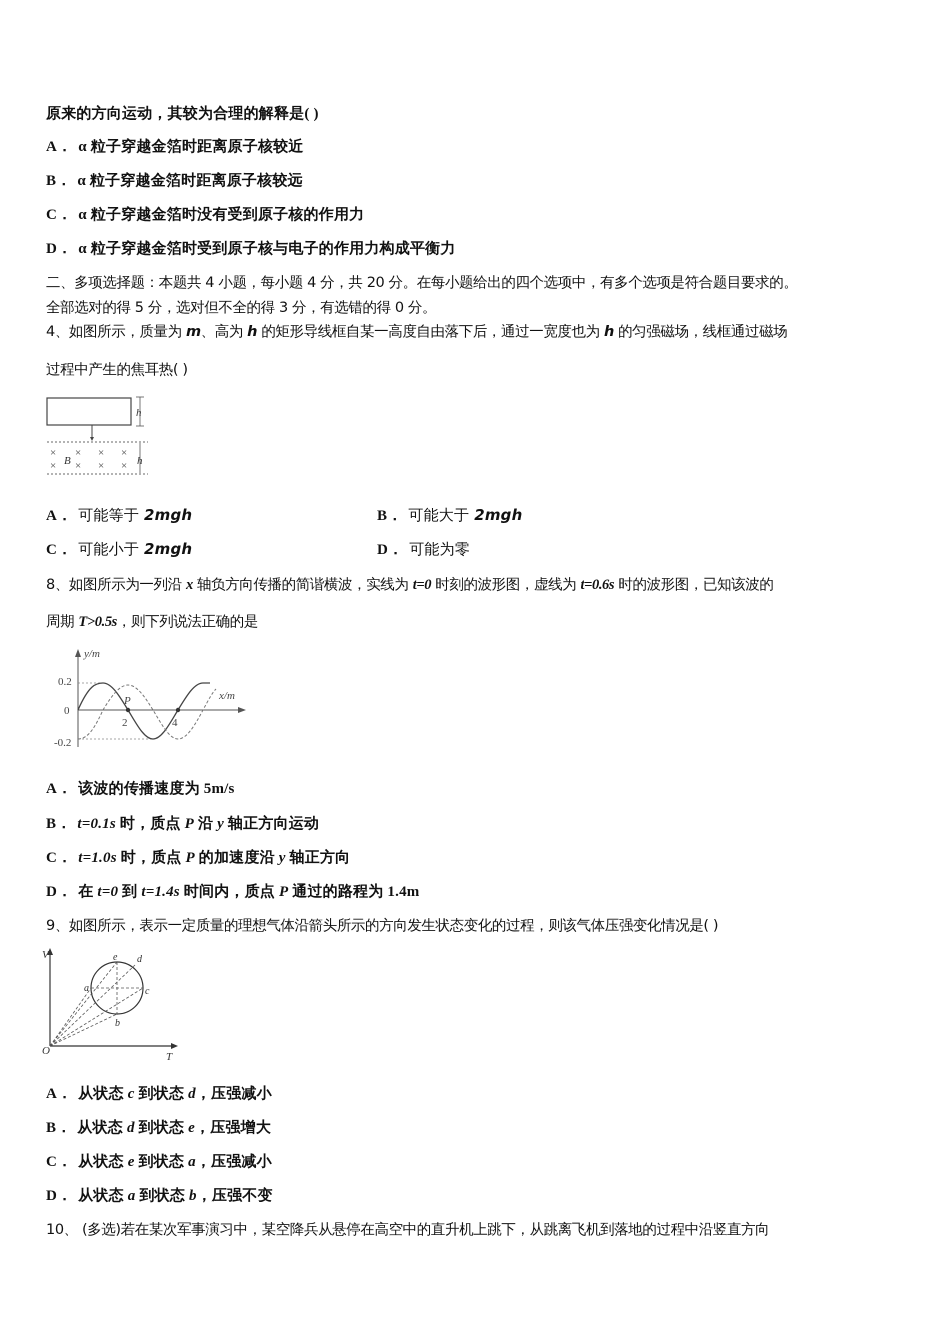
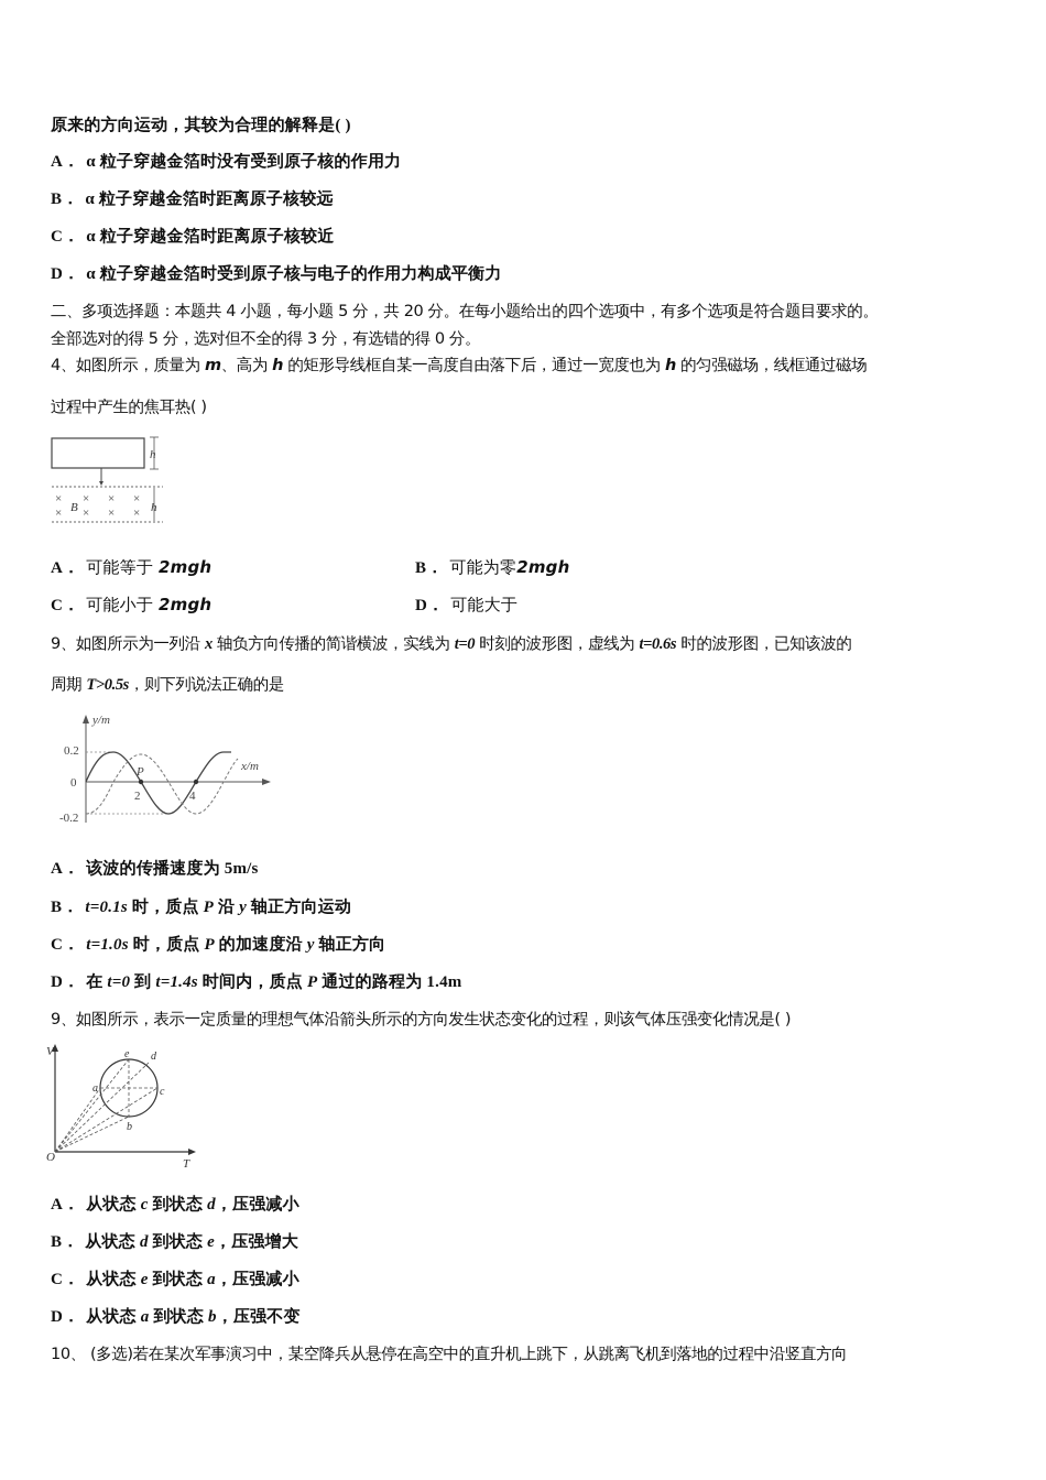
  原来的方向运动，其较为合理的解释是( )
- A． α 粒子穿越金箔时距离原子核较近
+ A． α 粒子穿越金箔时没有受到原子核的作用力
  B． α 粒子穿越金箔时距离原子核较远
- C． α 粒子穿越金箔时没有受到原子核的作用力
+ C． α 粒子穿越金箔时距离原子核较近
  D． α 粒子穿越金箔时受到原子核与电子的作用力构成平衡力
- 二、多项选择题：本题共 4 小题，每小题 4 分，共 20 分。在每小题给出的四个选项中，有多个选项是符合题目要求的。
+ 二、多项选择题：本题共 4 小题，每小题 5 分，共 20 分。在每小题给出的四个选项中，有多个选项是符合题目要求的。
  全部选对的得 5 分，选对但不全的得 3 分，有选错的得 0 分。
  4、如图所示，质量为 m、高为 h 的矩形导线框自某一高度自由落下后，通过一宽度也为 h 的匀强磁场，线框通过磁场
  过程中产生的焦耳热( )
  h
  h
  ×
  ×
  ×
  ×
  ×
  ×
  ×
  ×
  B
  A． 可能等于 2mgh
- B． 可能大于 2mgh
+ B． 可能为零2mgh
  C． 可能小于 2mgh
- D． 可能为零
+ D． 可能大于
- 8、如图所示为一列沿 x 轴负方向传播的简谐横波，实线为 t=0 时刻的波形图，虚线为 t=0.6s 时的波形图，已知该波的
+ 9、如图所示为一列沿 x 轴负方向传播的简谐横波，实线为 t=0 时刻的波形图，虚线为 t=0.6s 时的波形图，已知该波的
  周期 T>0.5s，则下列说法正确的是
  y/m
  x/m
  0.2
  0
  -0.2
  2
  4
  P
  A． 该波的传播速度为 5m/s
  B． t=0.1s 时，质点 P 沿 y 轴正方向运动
  C． t=1.0s 时，质点 P 的加速度沿 y 轴正方向
  D． 在 t=0 到 t=1.4s 时间内，质点 P 通过的路程为 1.4m
  9、如图所示，表示一定质量的理想气体沿箭头所示的方向发生状态变化的过程，则该气体压强变化情况是( )
  V
  T
  O
  a
  b
  c
  d
  e
  A． 从状态 c 到状态 d，压强减小
  B． 从状态 d 到状态 e，压强增大
  C． 从状态 e 到状态 a，压强减小
  D． 从状态 a 到状态 b，压强不变
  10、 (多选)若在某次军事演习中，某空降兵从悬停在高空中的直升机上跳下，从跳离飞机到落地的过程中沿竖直方向
